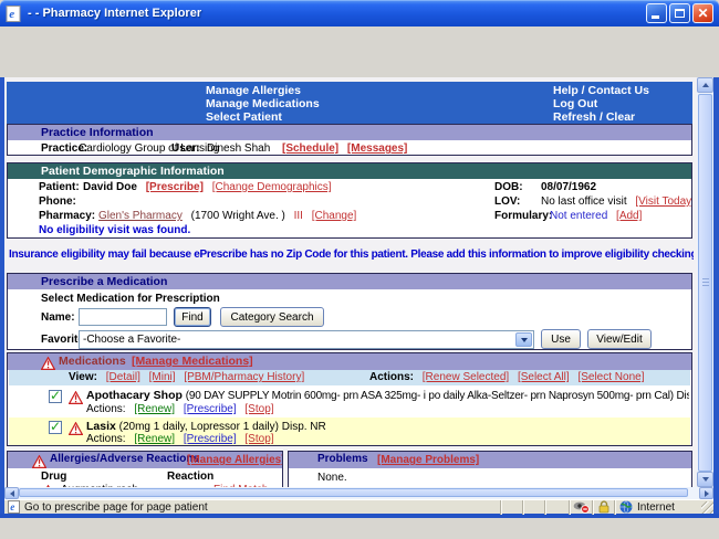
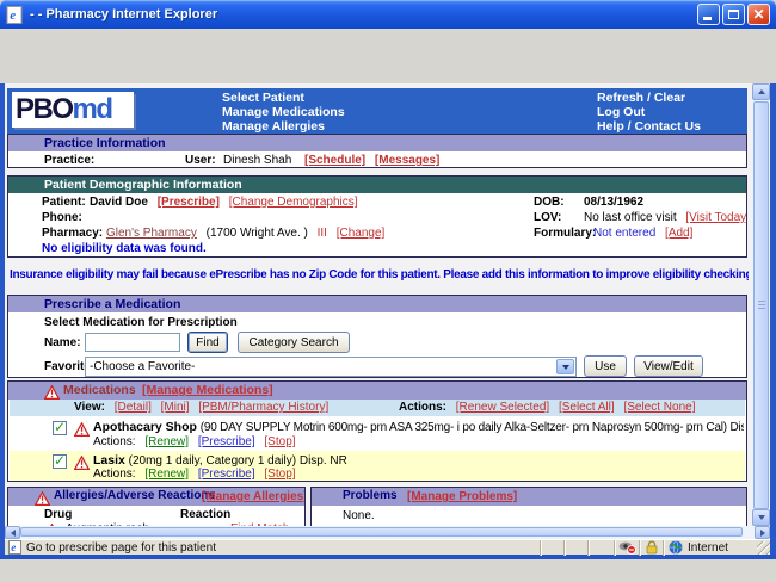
  e
  - - Pharmacy Internet Explorer
  ✕
+ PBOmd
- Manage Allergies
+ Select Patient
  Manage Medications
- Select Patient
+ Manage Allergies
- Help / Contact Us
+ Refresh / Clear
  Log Out
- Refresh / Clear
+ Help / Contact Us
  Practice Information
  Practice:
- Cardiology Group of Lansing
  User:
  Dinesh Shah
  [Schedule] [Messages]
  Patient Demographic Information
  Patient:
  David Doe [Prescribe] [Change Demographics]
  DOB:
- 08/07/1962
+ 08/13/1962
  Phone:
  LOV:
  No last office visit [Visit Today
  Pharmacy:
  Glen's Pharmacy (1700 Wright Ave. ) III [Change]
  Formulary:
  Not entered [Add]
- No eligibility visit was found.
+ No eligibility data was found.
  Insurance eligibility may fail because ePrescribe has no Zip Code for this patient. Please add this information to improve eligibility checkin
  Prescribe a Medication
  Select Medication for Prescription
  Name:
  Find
  Category Search
  Favorit
  -Choose a Favorite-
  Use
  View/Edit
  Medications
  [Manage Medications]
  View: [Detail] [Mini] [PBM/Pharmacy History]
  Actions: [Renew Selected] [Select All] [Select None]
  ✓
  Apothacary Shop (90 DAY SUPPLY Motrin 600mg- prn ASA 325mg- i po daily Alka-Seltzer- prn Naprosyn 500mg- prn Cal) Dis
  Actions: [Renew] [Prescribe] [Stop]
  ✓
- Lasix (20mg 1 daily, Lopressor 1 daily) Disp. NR
+ Lasix (20mg 1 daily, Category 1 daily) Disp. NR
  Actions: [Renew] [Prescribe] [Stop]
  Allergies/Adverse Reactions
  [Manage Allergies
  Drug
  Reaction
  Problems
  [Manage Problems]
  None.
  e
- Go to prescribe page for page patient
+ Go to prescribe page for this patient
  Internet
